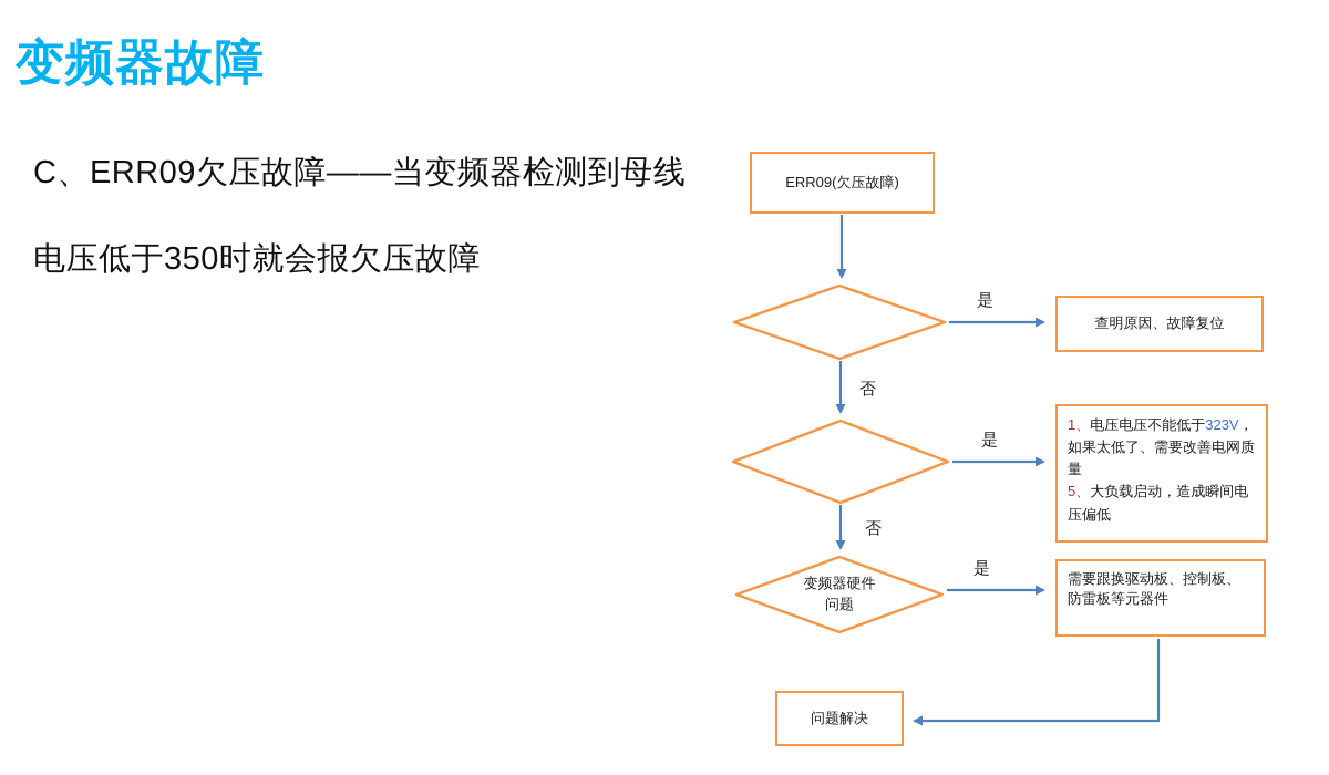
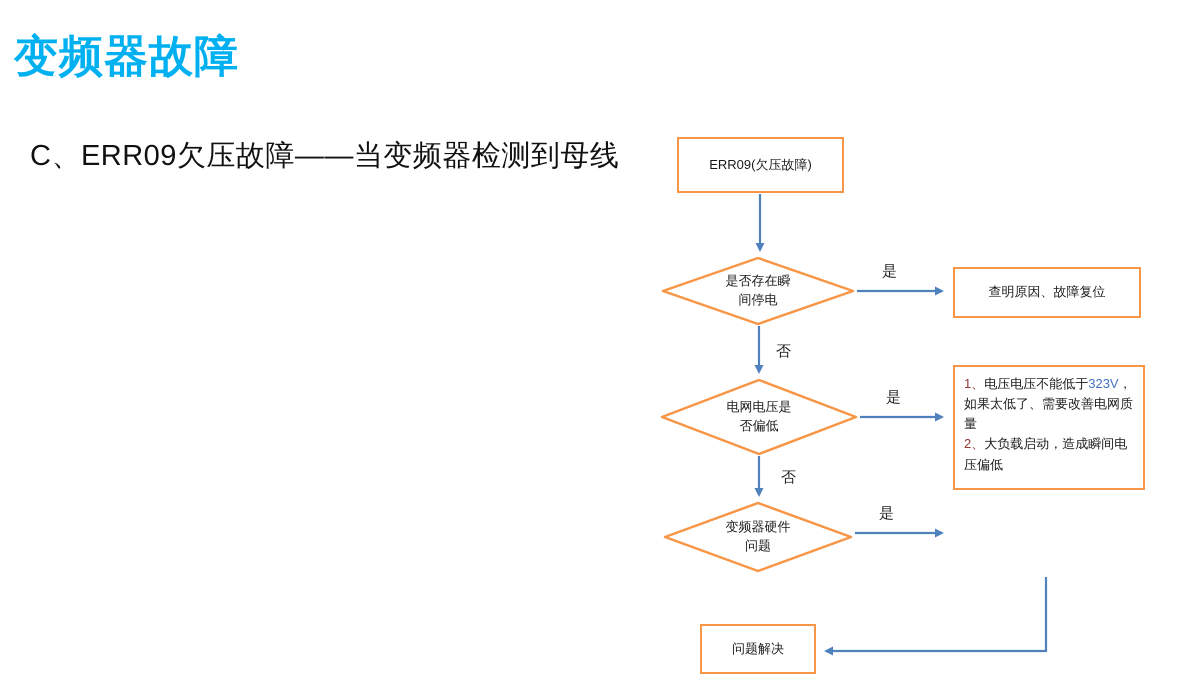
  变频器故障
  C、ERR09欠压故障——当变频器检测到母线
- 电压低于350时就会报欠压故障
  ERR09(欠压故障)
  查明原因、故障复位
  1、电压电压不能低于323V，如果太低了、需要改善电网质量
- 5、大负载启动，造成瞬间电压偏低
+ 2、大负载启动，造成瞬间电压偏低
- 需要跟换驱动板、控制板、
- 防雷板等元器件
  问题解决
+ 是否存在瞬
+ 间停电
+ 电网电压是
+ 否偏低
  变频器硬件
  问题
  是
  是
  是
  否
  否
